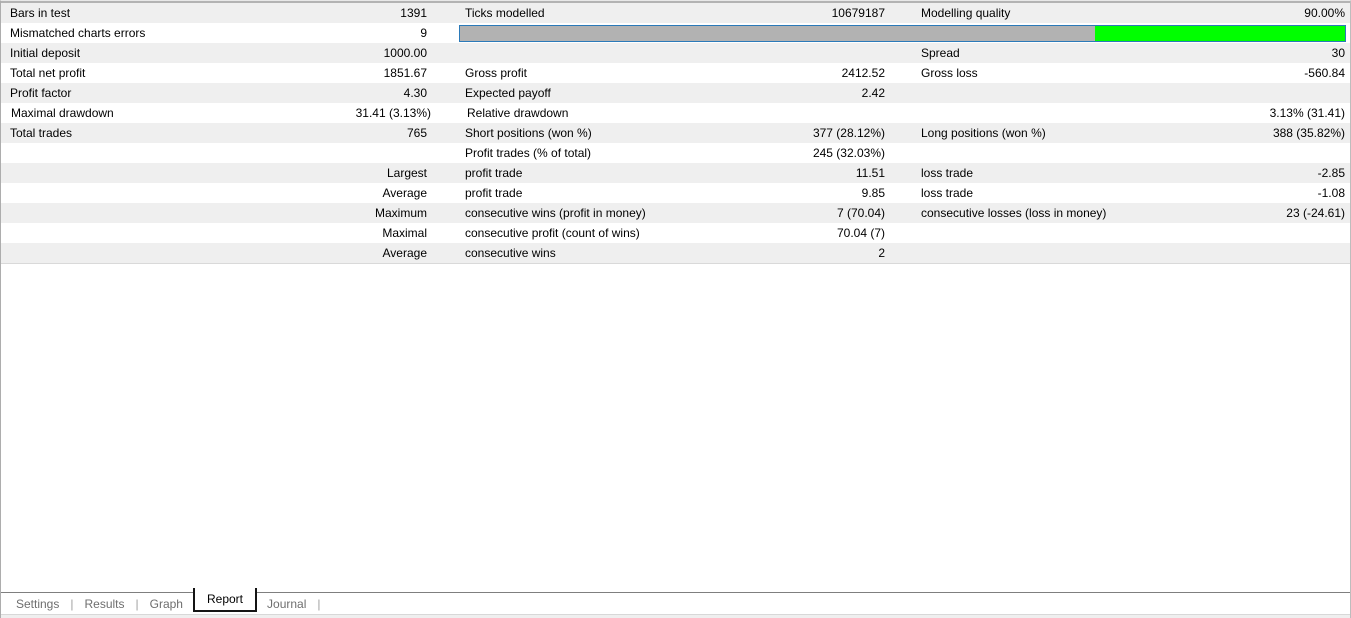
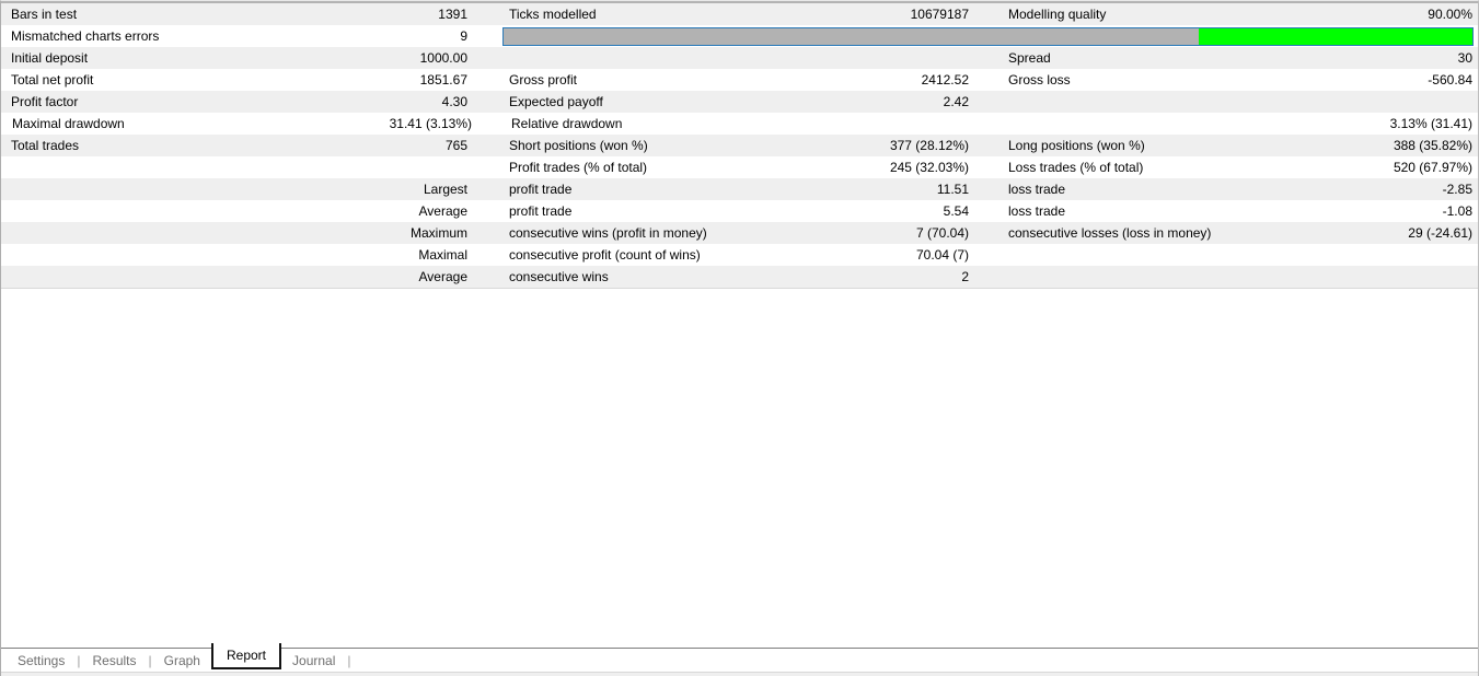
  Bars in test
  1391
  Ticks modelled
  10679187
  Modelling quality
  90.00%
  Mismatched charts errors
  9
  Initial deposit
  1000.00
  Spread
  30
  Total net profit
  1851.67
  Gross profit
  2412.52
  Gross loss
  -560.84
  Profit factor
  4.30
  Expected payoff
  2.42
  Maximal drawdown
  31.41 (3.13%)
  Relative drawdown
  3.13% (31.41)
  Total trades
  765
  Short positions (won %)
  377 (28.12%)
  Long positions (won %)
  388 (35.82%)
  Profit trades (% of total)
  245 (32.03%)
+ Loss trades (% of total)
+ 520 (67.97%)
  Largest
  profit trade
  11.51
  loss trade
  -2.85
  Average
  profit trade
- 9.85
+ 5.54
  loss trade
  -1.08
  Maximum
  consecutive wins (profit in money)
  7 (70.04)
  consecutive losses (loss in money)
- 23 (-24.61)
+ 29 (-24.61)
  Maximal
  consecutive profit (count of wins)
  70.04 (7)
  Average
  consecutive wins
  2
  Settings
  Results
  Graph
  Report
  Journal
